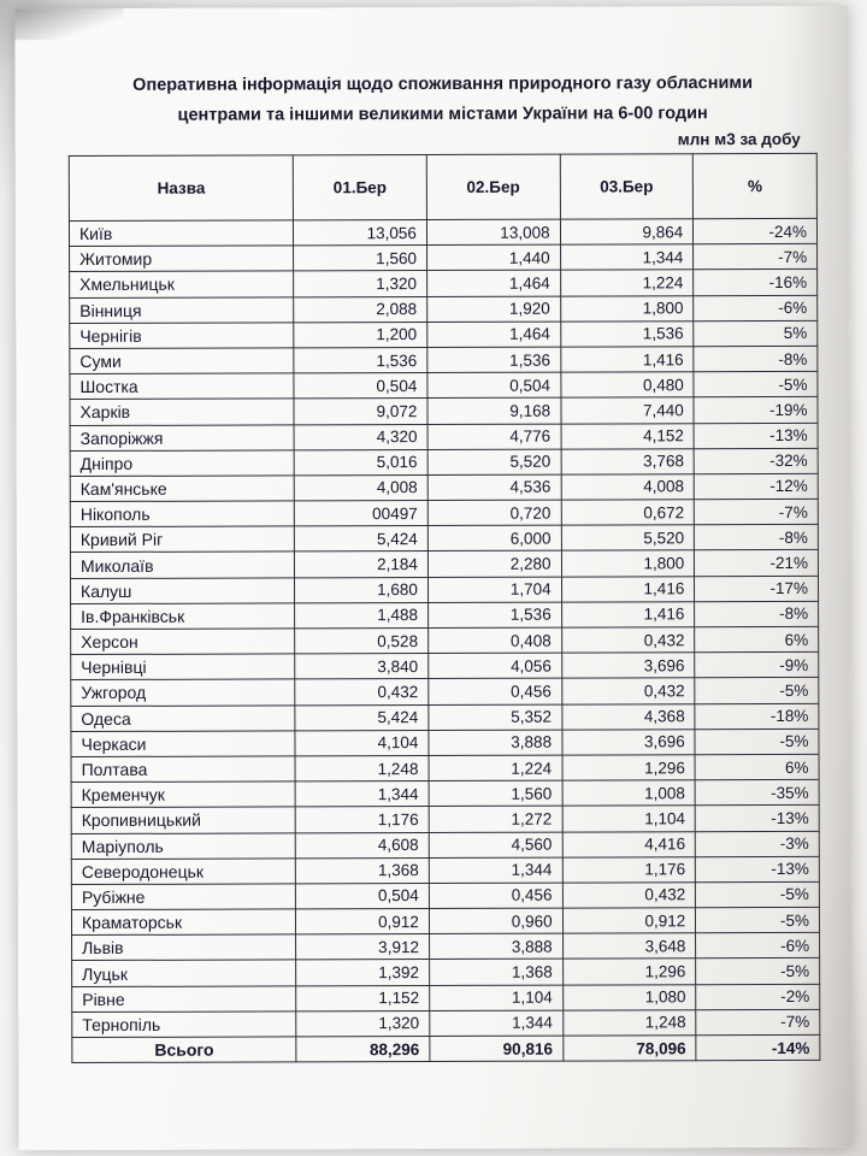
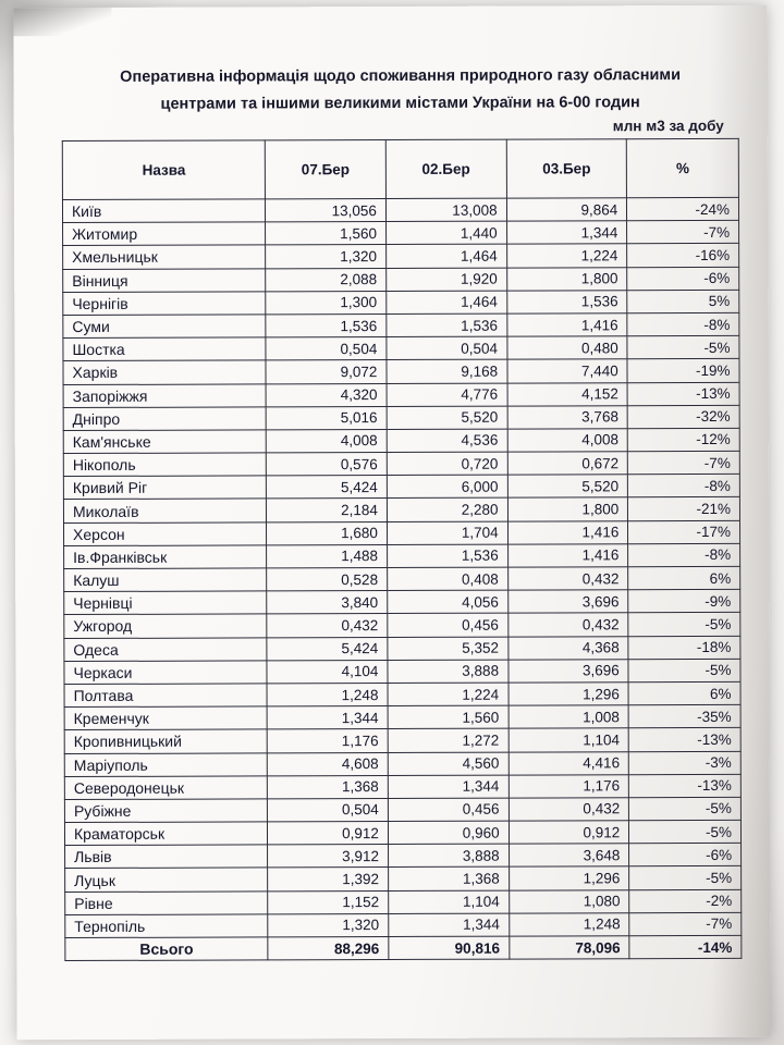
  Оперативна інформація щодо споживання природного газу обласними
  центрами та іншими великими містами України на 6-00 годин
  млн м3 за до
- Назва	01.Бер	02.Бер	03.Бер	%
+ Назва	07.Бер	02.Бер	03.Бер	%
  Київ	13,056	13,008	9,864	-2
  Житомир	1,560	1,440	1,344	-
  Хмельницьк	1,320	1,464	1,224	-1
  Вінниця	2,088	1,920	1,800	-
- Чернігів	1,200	1,464	1,536
+ Чернігів	1,300	1,464	1,536
  Суми	1,536	1,536	1,416	-
  Шостка	0,504	0,504	0,480	-
  Харків	9,072	9,168	7,440	-1
  Запоріжжя	4,320	4,776	4,152	-1
  Дніпро	5,016	5,520	3,768	-3
  Кам'янське	4,008	4,536	4,008	-1
- Нікополь	00497	0,720	0,672	-
+ Нікополь	0,576	0,720	0,672	-
  Кривий Ріг	5,424	6,000	5,520	-
  Миколаїв	2,184	2,280	1,800	-2
- Калуш	1,680	1,704	1,416	-1
+ Херсон	1,680	1,704	1,416	-1
  Ів.Франківськ	1,488	1,536	1,416	-
- Херсон	0,528	0,408	0,432
+ Калуш	0,528	0,408	0,432
  Чернівці	3,840	4,056	3,696	-
  Ужгород	0,432	0,456	0,432	-
  Одеса	5,424	5,352	4,368	-1
  Черкаси	4,104	3,888	3,696	-
  Полтава	1,248	1,224	1,296
  Кременчук	1,344	1,560	1,008	-3
  Кропивницький	1,176	1,272	1,104	-1
  Маріуполь	4,608	4,560	4,416	-
  Северодонецьк	1,368	1,344	1,176	-1
  Рубіжне	0,504	0,456	0,432	-
  Краматорськ	0,912	0,960	0,912	-
  Львів	3,912	3,888	3,648	-
  Луцьк	1,392	1,368	1,296	-
  Рівне	1,152	1,104	1,080	-
  Тернопіль	1,320	1,344	1,248	-
  Всього	88,296	90,816	78,096	-1
